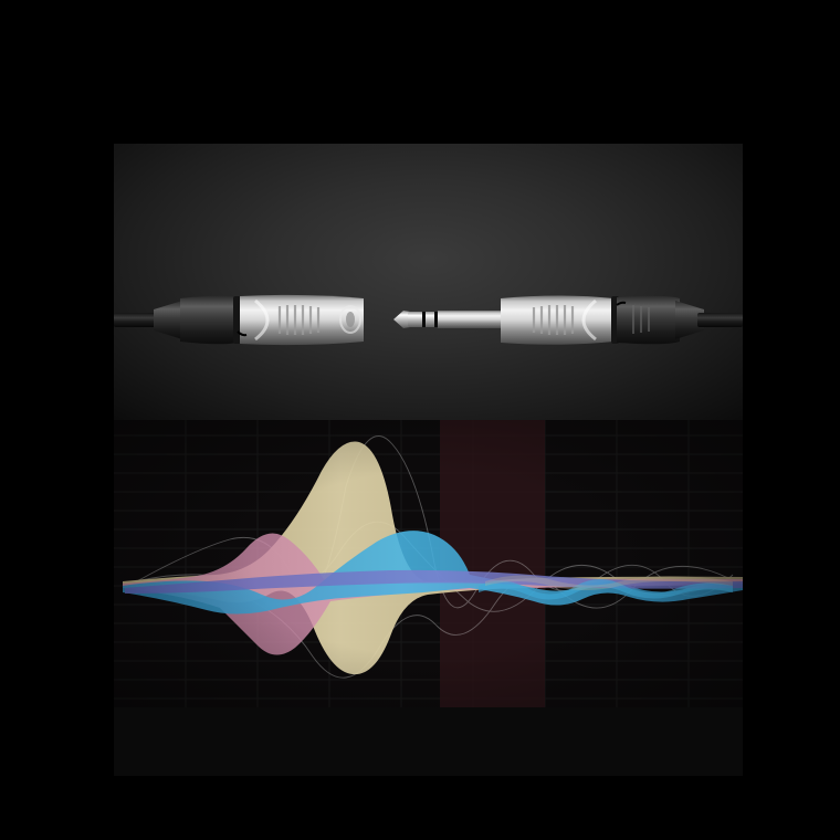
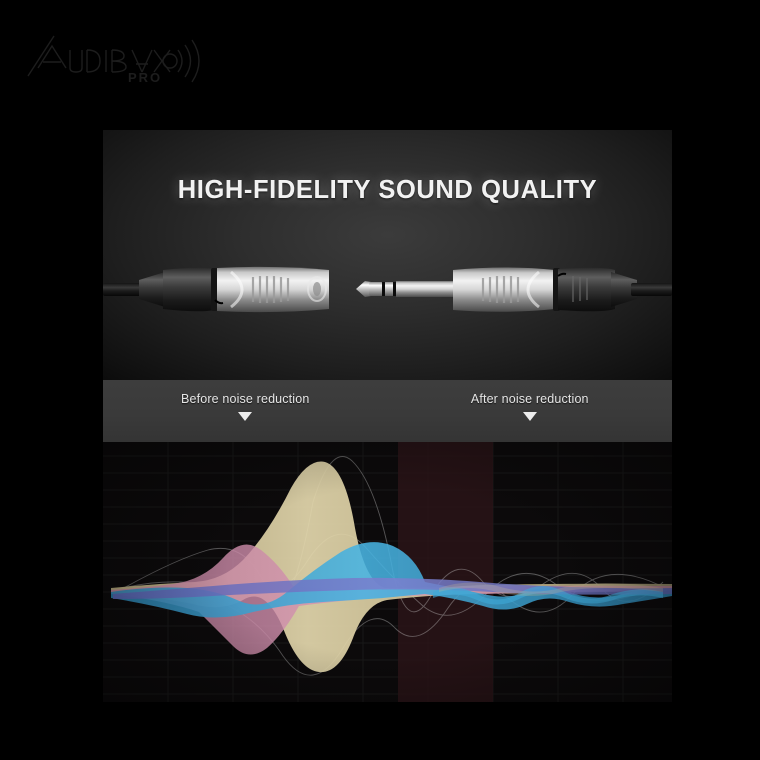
+ PRO
+ HIGH-FIDELITY SOUND QUALITY
+ Before noise reduction
+ After noise reduction
